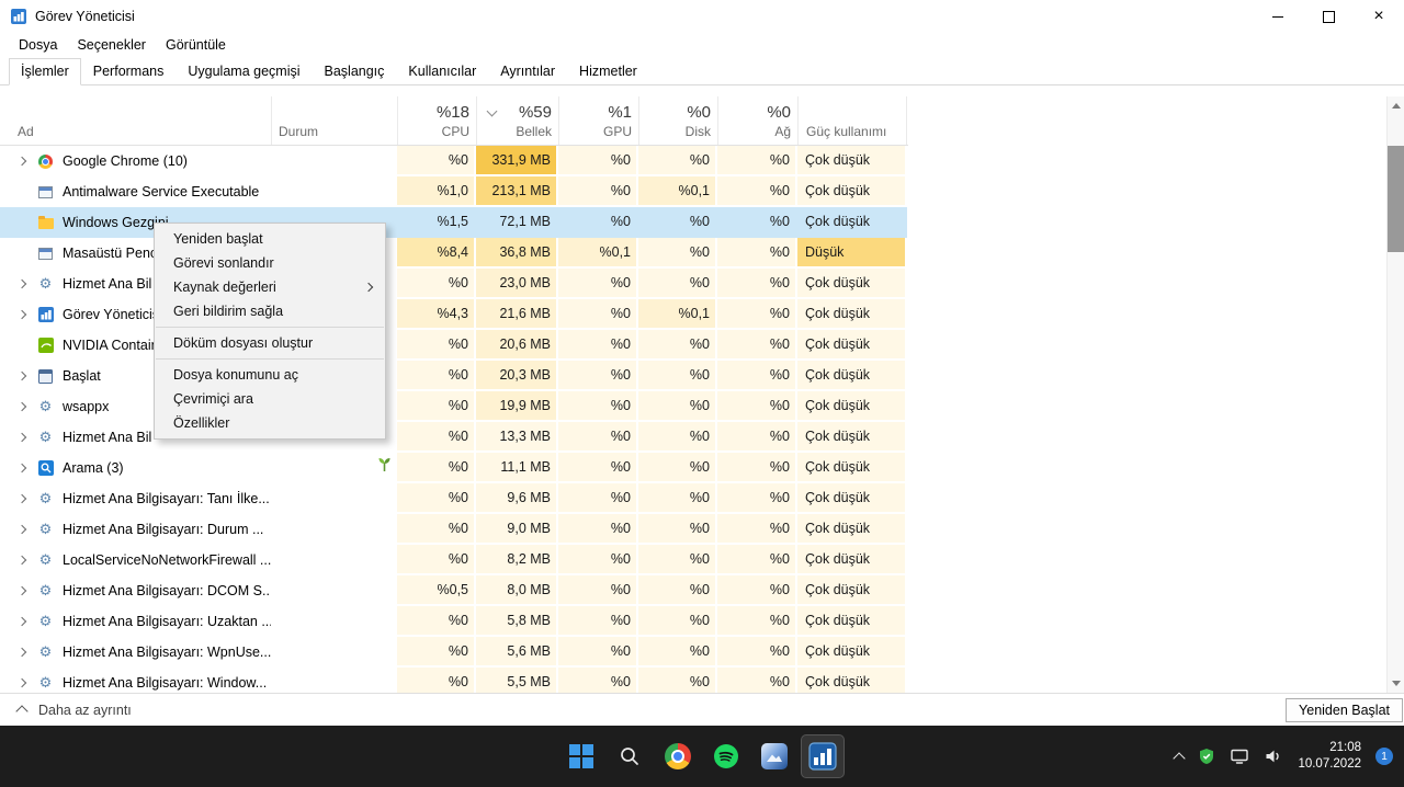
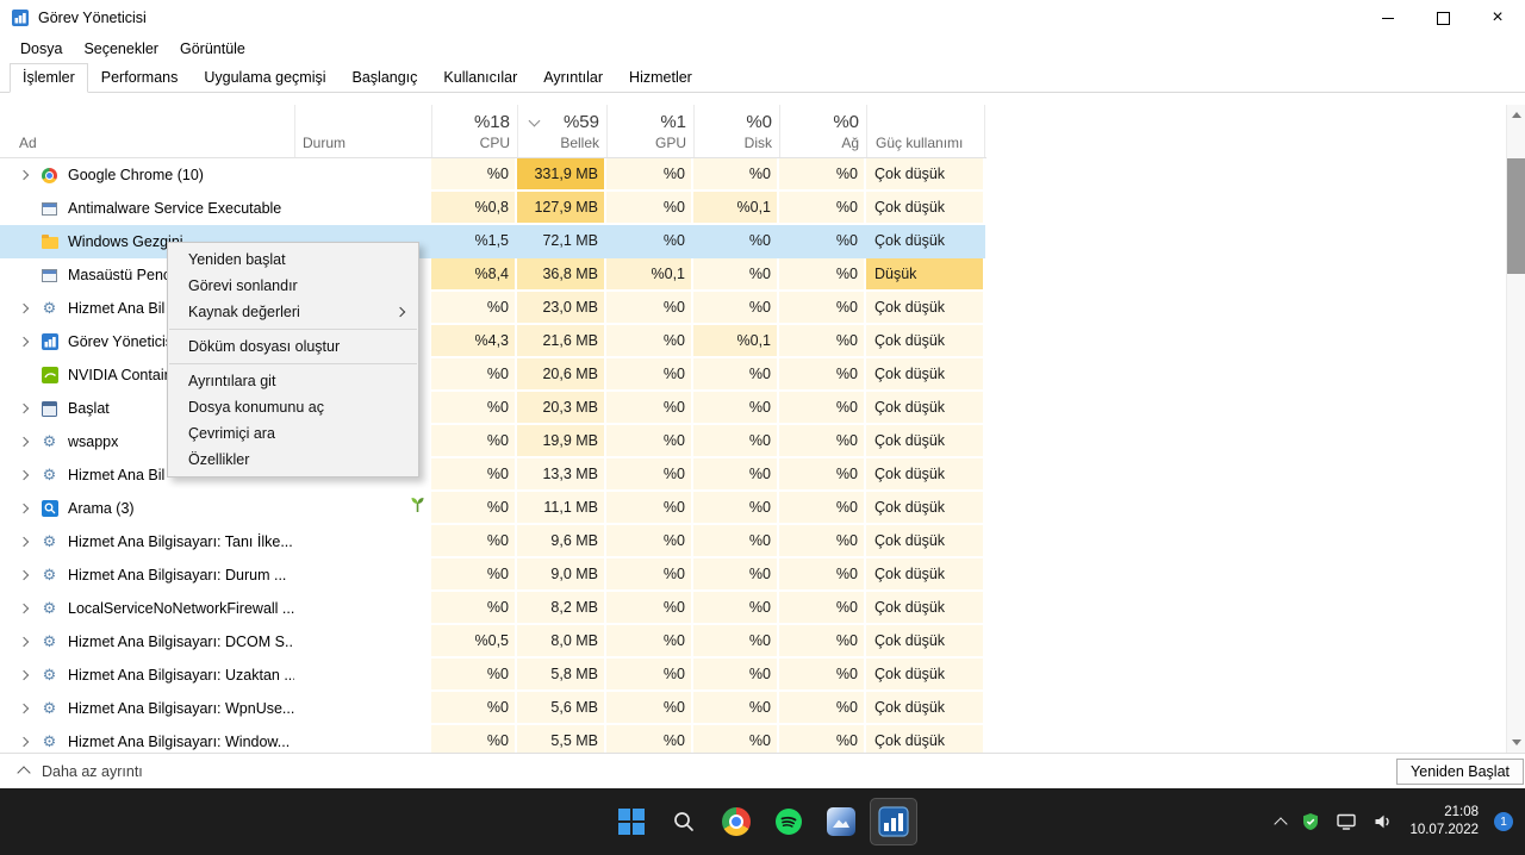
  Görev Yöneticisi
  ×
  Dosya
  Seçenekler
  Görüntüle
  İşlemler
  Performans
  Uygulama geçmişi
  Başlangıç
  Kullanıcılar
  Ayrıntılar
  Hizmetler
  Ad
  Durum
  %18
  CPU
  %59
  Bellek
  %1
  GPU
  %0
  Disk
  %0
  Ağ
  Güç kullanımı
  Google Chrome (10)
  %0
  331,9 MB
  %0
  %0
  %0
  Çok düşük
  Antimalware Service Executable
- %1,0
+ %0,8
- 213,1 MB
+ 127,9 MB
  %0
  %0,1
  %0
  Çok düşük
  Windows Gezg
  %1,5
  72,1 MB
  %0
  %0
  %0
  Çok düşük
  Masaüstü Pen
  %8,4
  36,8 MB
  %0,1
  %0
  %0
  Düşük
  ⚙
  Hizmet Ana Bil
  %0
  23,0 MB
  %0
  %0
  %0
  Çok düşük
  Görev Yönetici
  %4,3
  21,6 MB
  %0
  %0,1
  %0
  Çok düşük
  NVIDIA Contai
  %0
  20,6 MB
  %0
  %0
  %0
  Çok düşük
  Başlat
  %0
  20,3 MB
  %0
  %0
  %0
  Çok düşük
  ⚙
  wsappx
  %0
  19,9 MB
  %0
  %0
  %0
  Çok düşük
  ⚙
  Hizmet Ana Bil
  %0
  13,3 MB
  %0
  %0
  %0
  Çok düşük
  Arama (3)
  %0
  11,1 MB
  %0
  %0
  %0
  Çok düşük
  ⚙
  Hizmet Ana Bilgisayarı: Tanı İlke...
  %0
  9,6 MB
  %0
  %0
  %0
  Çok düşük
  ⚙
  Hizmet Ana Bilgisayarı: Durum ...
  %0
  9,0 MB
  %0
  %0
  %0
  Çok düşük
  ⚙
  LocalServiceNoNetworkFirewall ...
  %0
  8,2 MB
  %0
  %0
  %0
  Çok düşük
  ⚙
  Hizmet Ana Bilgisayarı: DCOM S..
  %0,5
  8,0 MB
  %0
  %0
  %0
  Çok düşük
  ⚙
  Hizmet Ana Bilgisayarı: Uzaktan ..
  %0
  5,8 MB
  %0
  %0
  %0
  Çok düşük
  ⚙
  Hizmet Ana Bilgisayarı: WpnUse...
  %0
  5,6 MB
  %0
  %0
  %0
  Çok düşük
  ⚙
  Hizmet Ana Bilgisayarı: Window...
  %0
  5,5 MB
  %0
  %0
  %0
  Çok düşük
  Daha az ayrıntı
  Yeniden Başlat
  Yeniden başlat
  Görevi sonlandır
  Kaynak değerleri
- Geri bildirim sağla
  Döküm dosyası oluştur
+ Ayrıntılara git
  Dosya konumunu aç
  Çevrimiçi ara
  Özellikler
  21:08
  10.07.2022
  1
